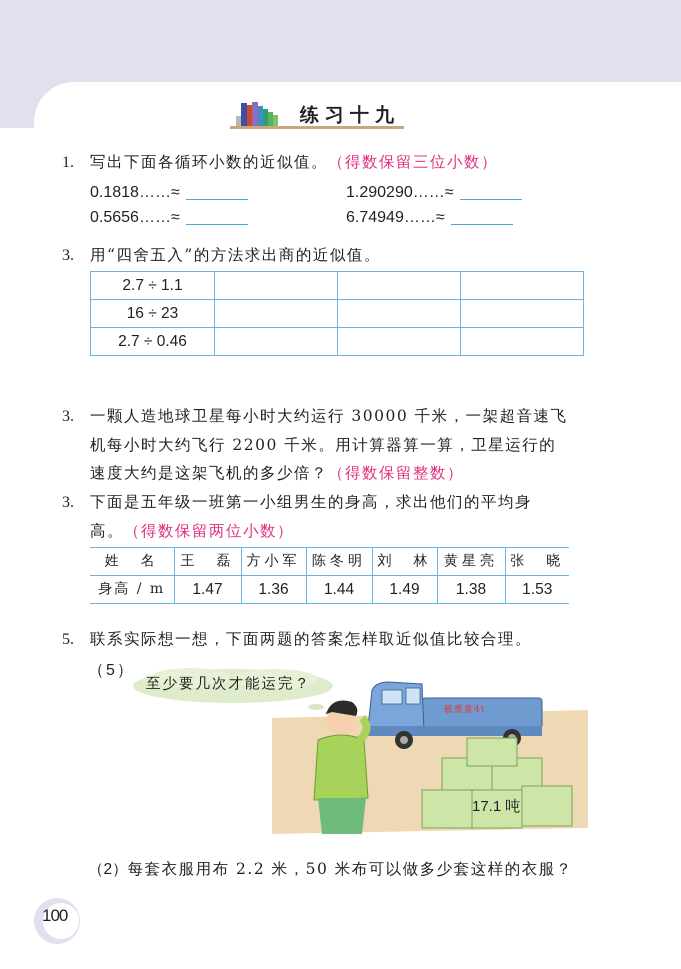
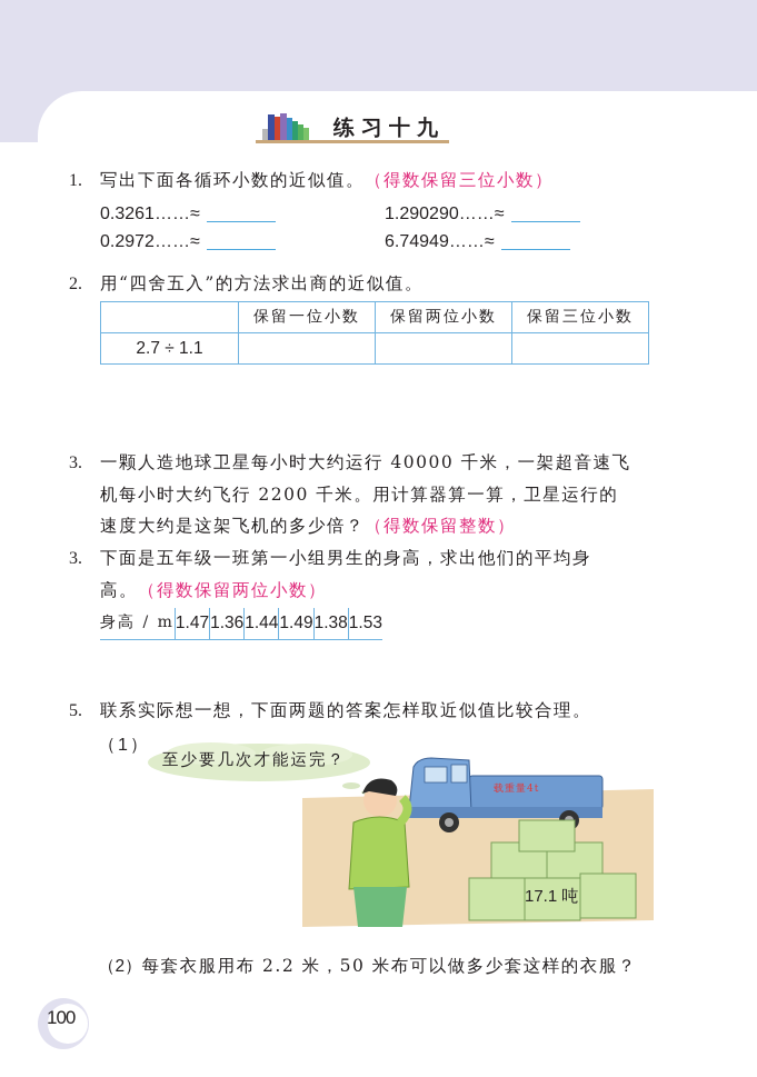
  练习十九
  1. 写出下面各循环小数的近似值。（得数保留三位小数）
- 0.1818……≈
+ 0.3261……≈
  1.290290……≈
- 0.5656……≈
+ 0.2972……≈
  6.74949……≈
- 3. 用“四舍五入”的方法求出商的近似值。
+ 2. 用“四舍五入”的方法求出商的近似值。
+ 	保留一位小数	保留两位小数	保留三位小数
  2.7 ÷ 1.1
- 16 ÷ 23
- 2.7 ÷ 0.46
- 3. 一颗人造地球卫星每小时大约运行 30000 千米，一架超音速飞
+ 3. 一颗人造地球卫星每小时大约运行 40000 千米，一架超音速飞
  机每小时大约飞行 2200 千米。用计算器算一算，卫星运行的
  速度大约是这架飞机的多少倍？（得数保留整数）
  3. 下面是五年级一班第一小组男生的身高，求出他们的平均身
  高。（得数保留两位小数）
- 姓 名	王 磊	方小军	陈冬明	刘 林	黄星亮	张 晓
  身高 / m	1.47	1.36	1.44	1.49	1.38	1.53
  5. 联系实际想一想，下面两题的答案怎样取近似值比较合理。
- （5）
+ （1）
  至少要几次才能运完？
  载重量4t
  17.1 吨
  （2）每套衣服用布 2.2 米，50 米布可以做多少套这样的衣服？
  100
